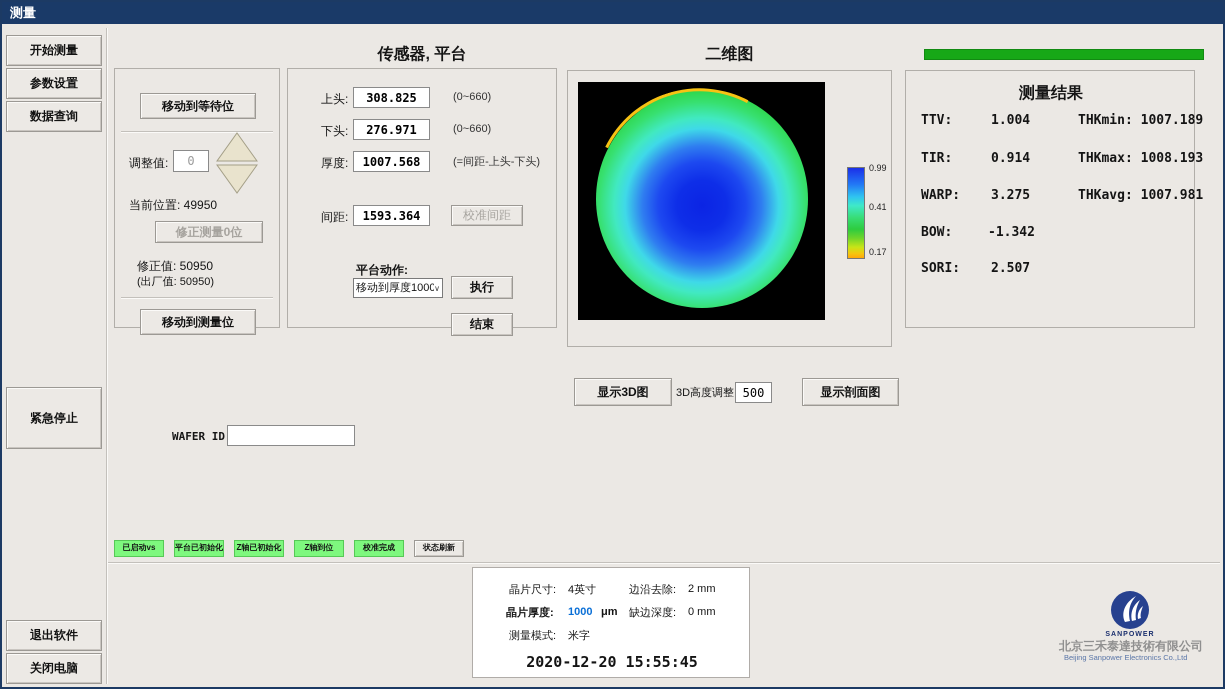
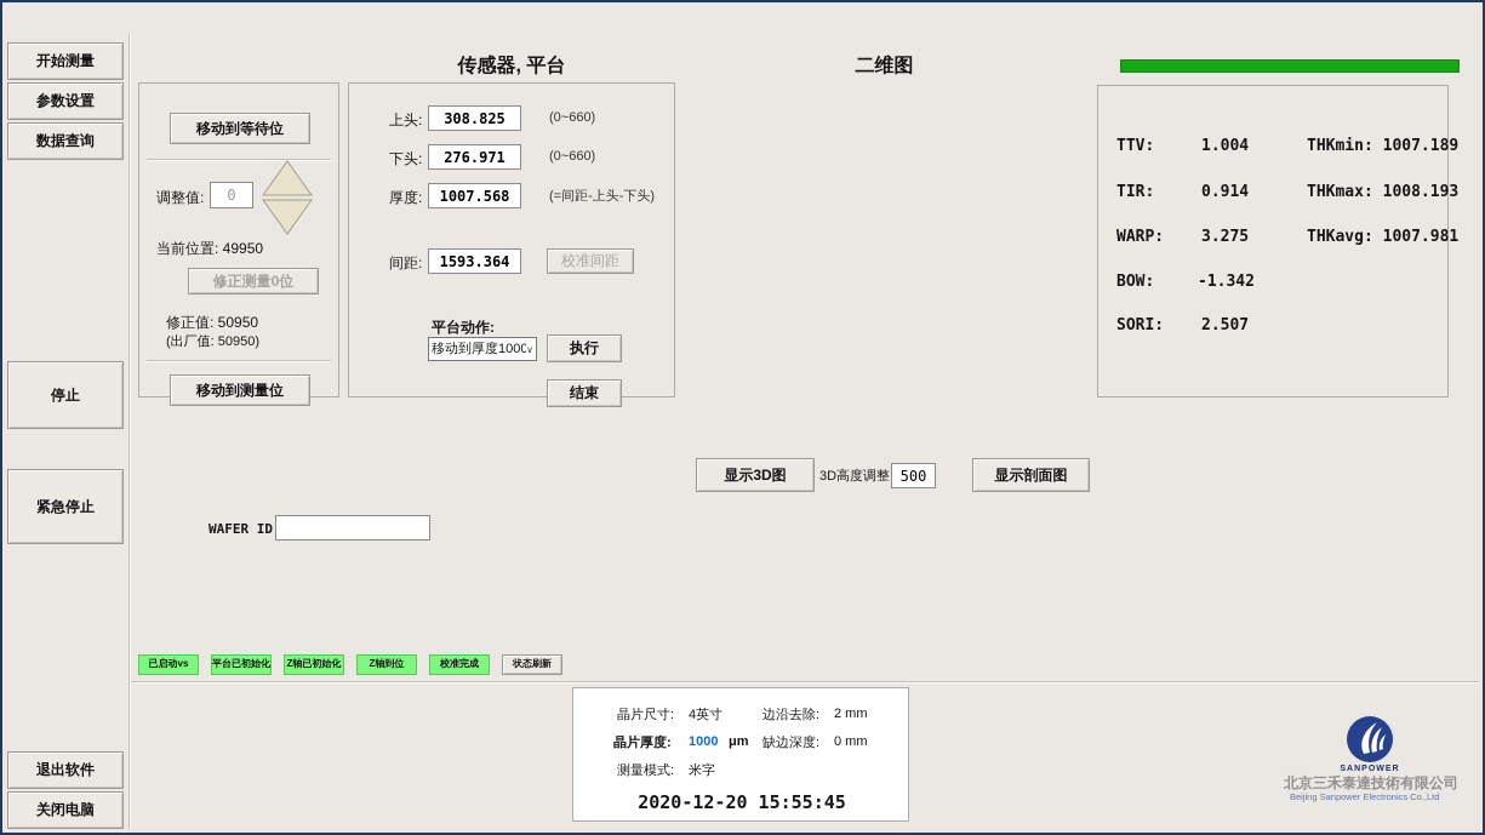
- 测量
  开始测量
  参数设置
  数据查询
+ 停止
  紧急停止
  退出软件
  关闭电脑
  移动到等待位
  调整值:
  0
  当前位置: 49950
  修正测量0位
  修正值: 50950
  (出厂值: 50950)
  移动到测量位
  传感器, 平台
  上头:
  308.825
  (0~660)
  下头:
  276.971
  (0~660)
  厚度:
  1007.568
  (=间距-上头-下头)
  间距:
  1593.364
  校准间距
  平台动作:
  移动到厚度1000
  ∨
  执行
  结束
  二维图
- 0.99
- 0.41
- 0.17
- 测量结果
  TTV:
  1.004
  THKmin: 1007.189
  TIR:
  0.914
  THKmax: 1008.193
  WARP:
  3.275
  THKavg: 1007.981
  BOW:
  -1.342
  SORI:
  2.507
  显示3D图
  3D高度调整
  500
  显示剖面图
  WAFER ID
  已启动vs
  平台已初始化
  Z轴已初始化
  Z轴到位
  校准完成
  状态刷新
  晶片尺寸:
  4英寸
  边沿去除:
  2 mm
  晶片厚度:
  1000
  μm
  缺边深度:
  0 mm
  测量模式:
  米字
  2020-12-20 15:55:45
  北京三禾泰達技術有限公司
  Beijing Sanpower Electronics Co.,Ltd
